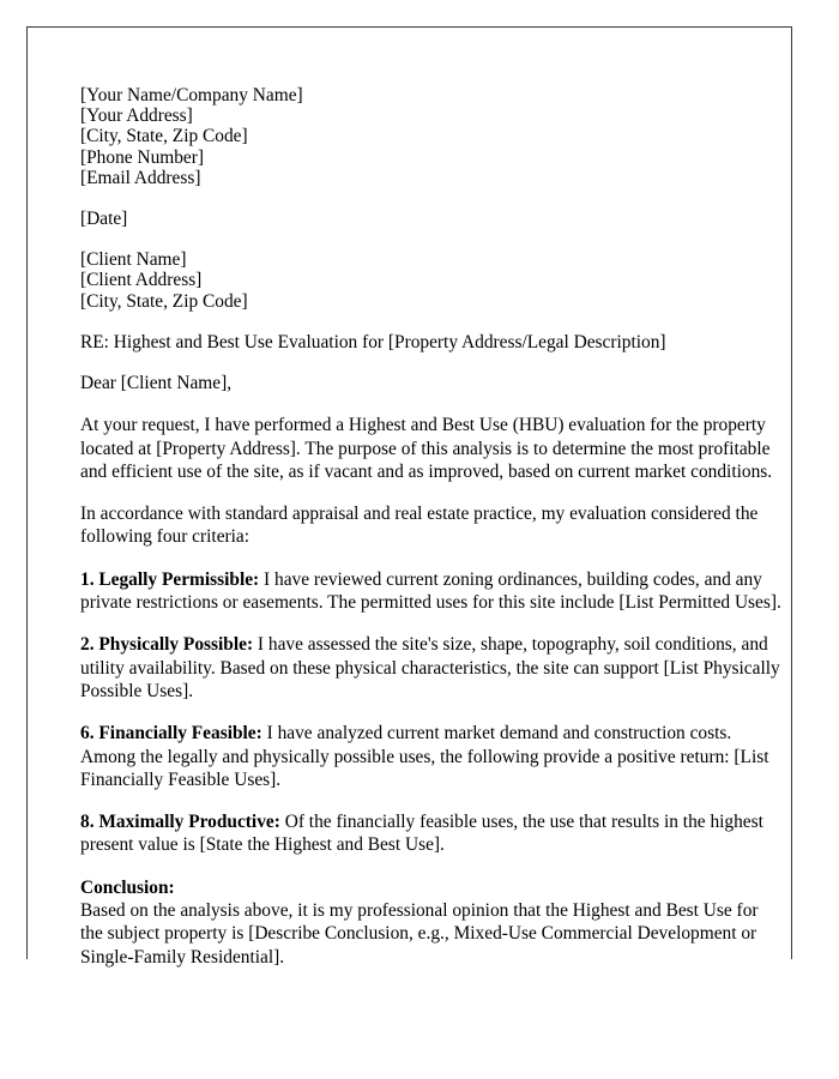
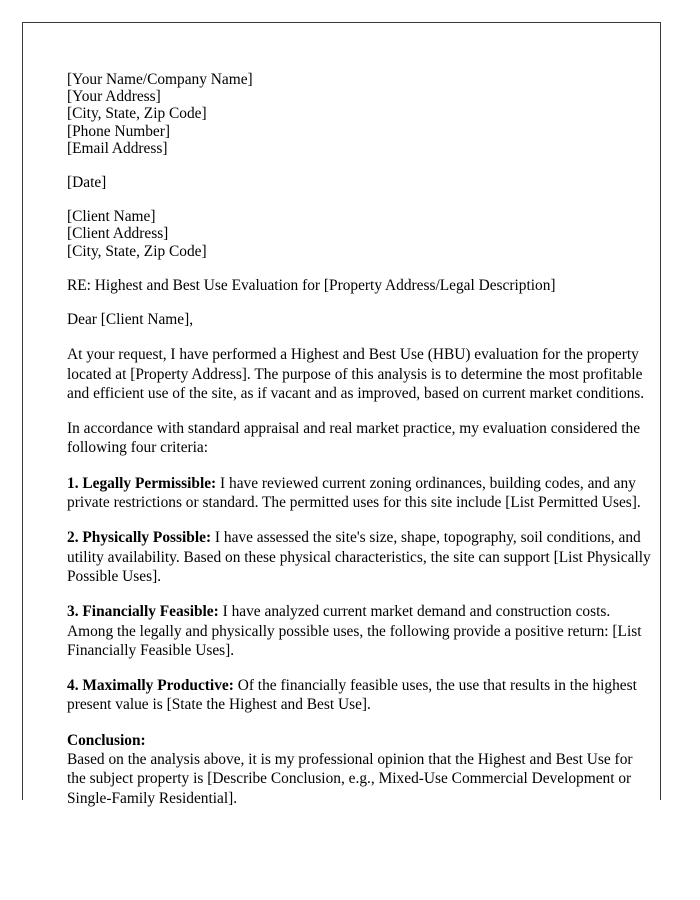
  [Your Name/Company Name]
  [Your Address]
  [City, State, Zip Code]
  [Phone Number]
  [Email Address]
  [Date]
  [Client Name]
  [Client Address]
  [City, State, Zip Code]
  RE: Highest and Best Use Evaluation for [Property Address/Legal Description]
  Dear [Client Name],
  At your request, I have performed a Highest and Best Use (HBU) evaluation for the property located at [Property Address]. The purpose of this analysis is to determine the most profitable and efficient use of the site, as if vacant and as improved, based on current market conditions.
- In accordance with standard appraisal and real estate practice, my evaluation considered the following four criteria:
+ In accordance with standard appraisal and real market practice, my evaluation considered the following four criteria:
- 1. Legally Permissible: I have reviewed current zoning ordinances, building codes, and any private restrictions or easements. The permitted uses for this site include [List Permitted Uses].
+ 1. Legally Permissible: I have reviewed current zoning ordinances, building codes, and any private restrictions or standard. The permitted uses for this site include [List Permitted Uses].
  2. Physically Possible: I have assessed the site's size, shape, topography, soil conditions, and utility availability. Based on these physical characteristics, the site can support [List Physically Possible Uses].
- 6. Financially Feasible: I have analyzed current market demand and construction costs. Among the legally and physically possible uses, the following provide a positive return: [List Financially Feasible Uses].
+ 3. Financially Feasible: I have analyzed current market demand and construction costs. Among the legally and physically possible uses, the following provide a positive return: [List Financially Feasible Uses].
- 8. Maximally Productive: Of the financially feasible uses, the use that results in the highest present value is [State the Highest and Best Use].
+ 4. Maximally Productive: Of the financially feasible uses, the use that results in the highest present value is [State the Highest and Best Use].
  Conclusion:
  Based on the analysis above, it is my professional opinion that the Highest and Best Use for the subject property is [Describe Conclusion, e.g., Mixed-Use Commercial Development or Single-Family Residential].
